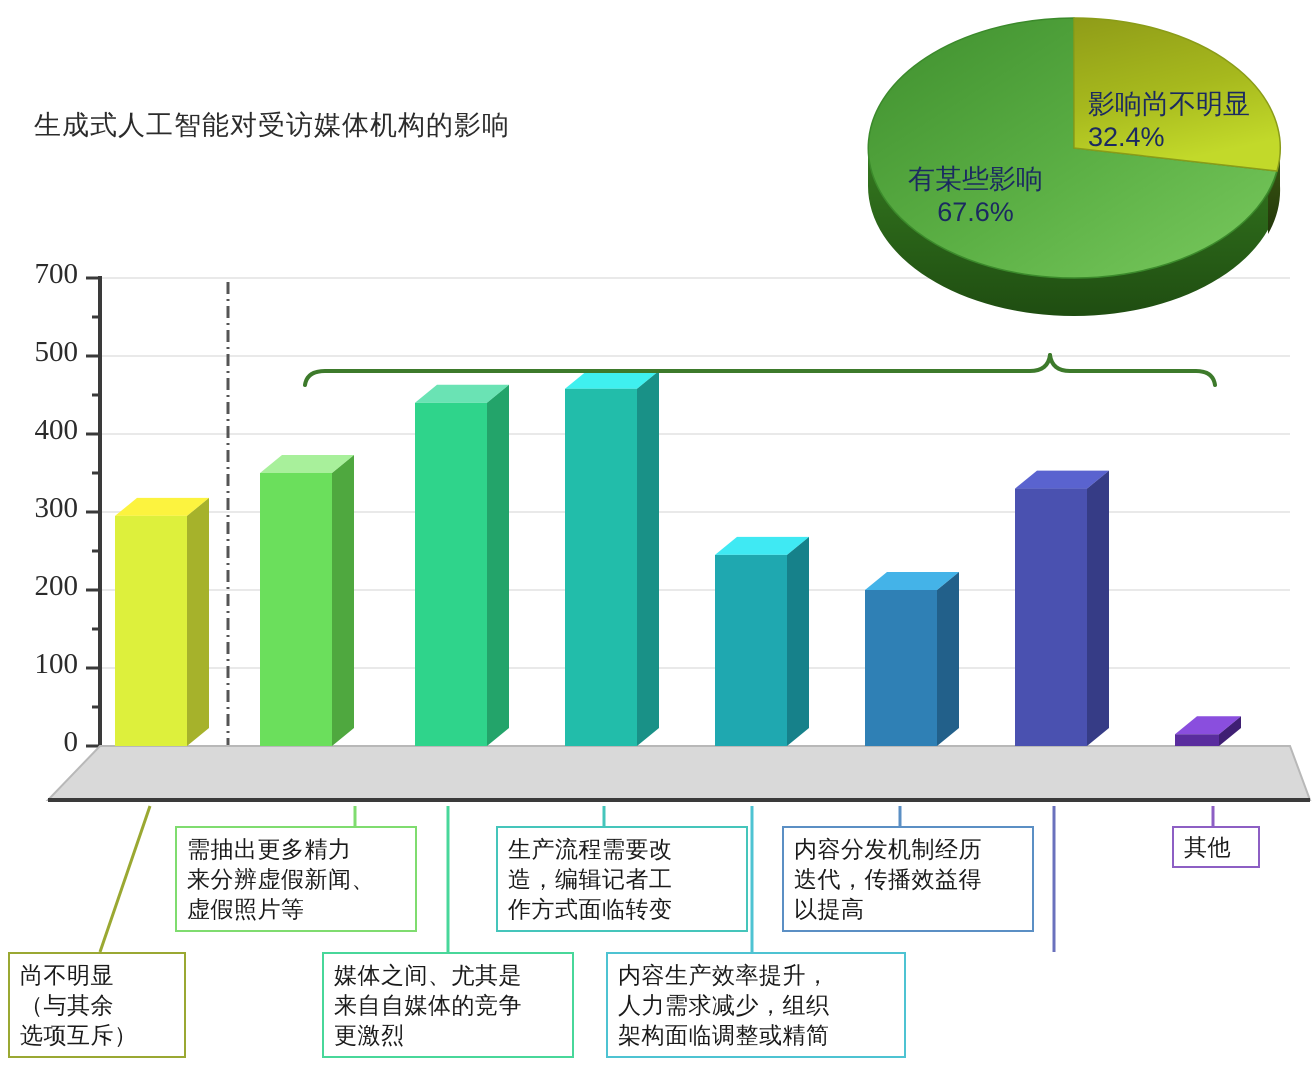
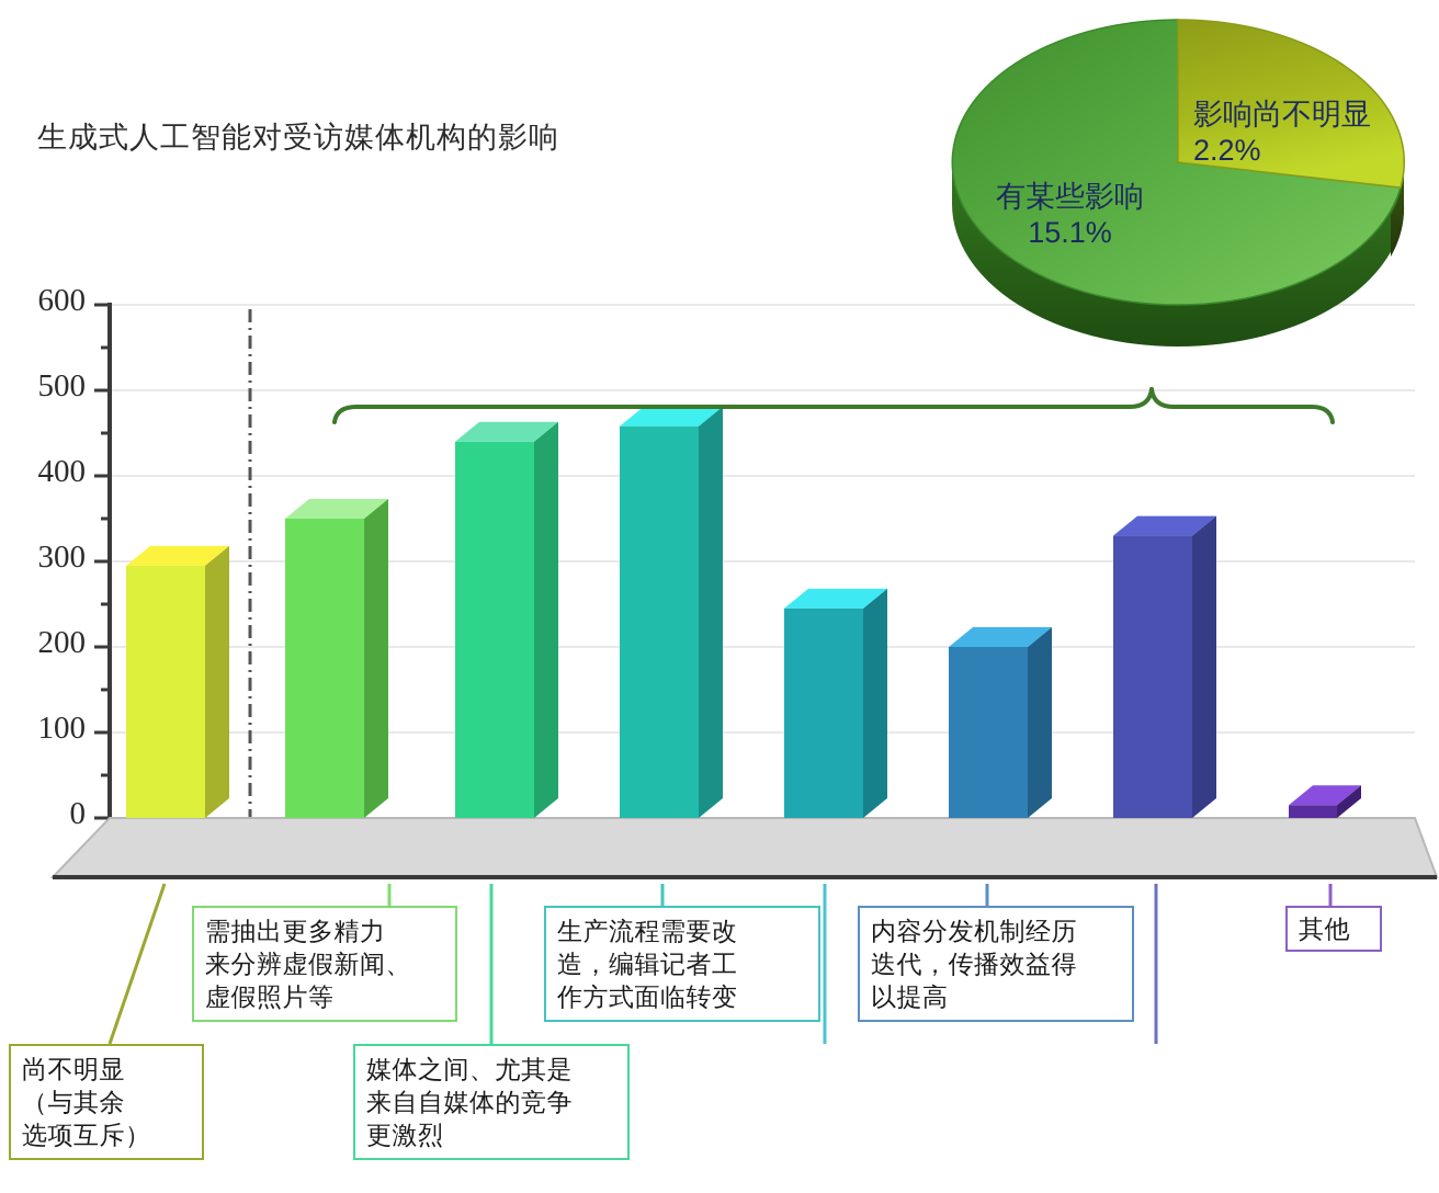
  生成式人工智能对受访媒体机构的影响
- 700
+ 600
  500
  400
  300
  200
  100
  0
  影响尚不明显
- 32.4%
+ 2.2%
  有某些影响
- 67.6%
+ 15.1%
  尚不明显
  （与其余
  选项互斥）
  需抽出更多精力
  来分辨虚假新闻、
  虚假照片等
  媒体之间、尤其是
  来自自媒体的竞争
  更激烈
  生产流程需要改
  造，编辑记者工
  作方式面临转变
- 内容生产效率提升，
- 人力需求减少，组织
- 架构面临调整或精简
  内容分发机制经历
  迭代，传播效益得
  以提高
  其他
